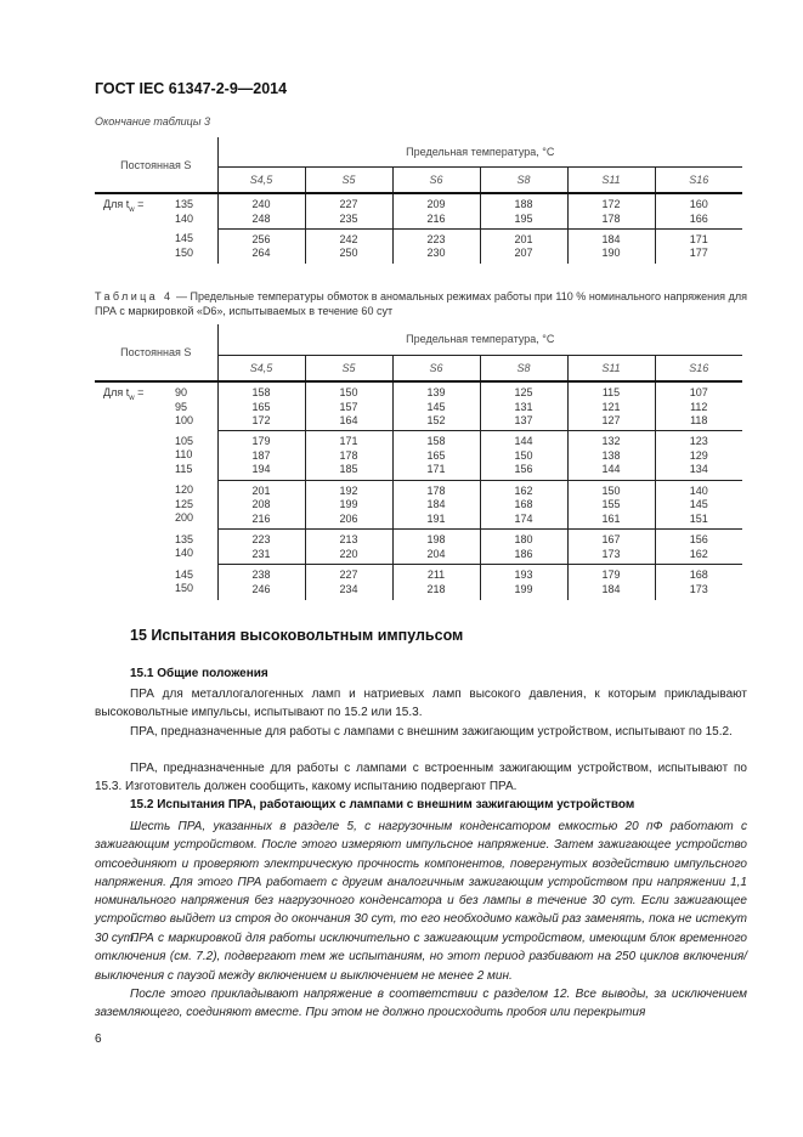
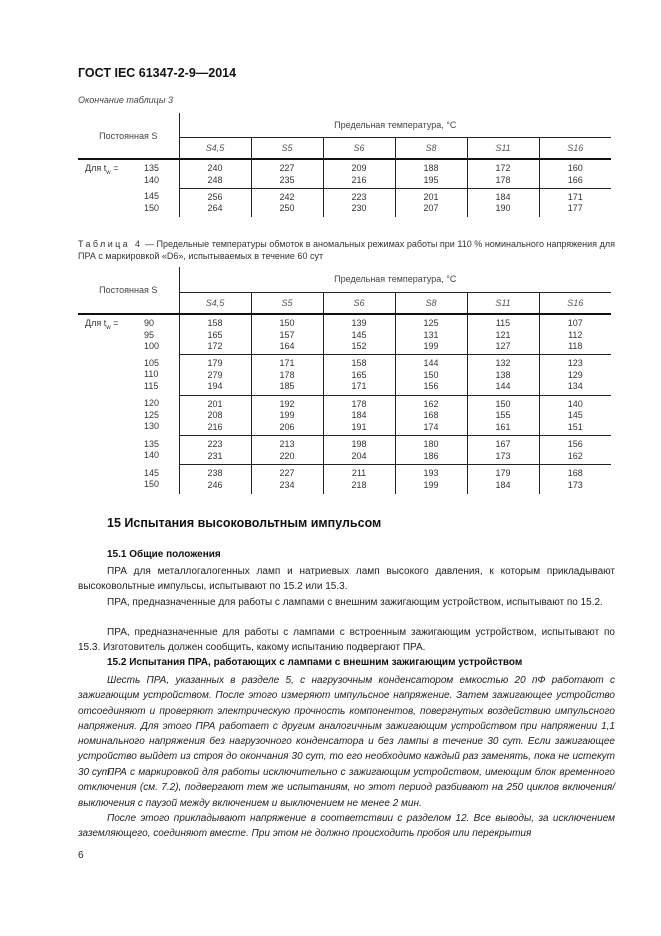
  ГОСТ IEC 61347-2-9—2014
  Окончание таблицы 3
  Постоянная S	Предельная температура, °С
  S4,5	S5	S6	S8	S11	S16
  Для t = 135140	240248	227235	209216	188195	172178	160166
  145150	256264	242250	223230	201207	184190	171177
  Таблица 4 — Предельные температуры обмоток в аномальных режимах работы при 110 % номинального напряжения для ПРА с маркировкой «D6», испытываемых в течение 60 сут
  Постоянная S	Предельная температура, °С
  S4,5	S5	S6	S8	S11	S16
- Для t = 9095100	158165172	150157164	139145152	125131137	115121127	107112118
+ Для t = 9095100	158165172	150157164	139145152	125131199	115121127	107112118
- 105110115	179187194	171178185	158165171	144150156	132138144	123129134
+ 105110115	179279194	171178185	158165171	144150156	132138144	123129134
- 120125200	201208216	192199206	178184191	162168174	150155161	140145151
+ 120125130	201208216	192199206	178184191	162168174	150155161	140145151
  135140	223231	213220	198204	180186	167173	156162
  145150	238246	227234	211218	193199	179184	168173
  15 Испытания высоковольтным импульсом
  15.1 Общие положения
  ПРА для металлогалогенных ламп и натриевых ламп высокого давления, к которым прикладывают высоковольтные импульсы, испытывают по 15.2 или 15.3.
  ПРА, предназначенные для работы с лампами с внешним зажигающим устройством, испытывают по 15.2.
  ПРА, предназначенные для работы с лампами с встроенным зажигающим устройством, испытывают по 15.3. Изготовитель должен сообщить, какому испытанию подвергают ПРА.
  15.2 Испытания ПРА, работающих с лампами с внешним зажигающим устройством
  Шесть ПРА, указанных в разделе 5, с нагрузочным конденсатором емкостью 20 пФ работают с зажигающим устройством. После этого измеряют импульсное напряжение. Затем зажигающее устройство отсоединяют и проверяют электрическую прочность компонентов, повергнутых воздействию импульсного напряжения. Для этого ПРА работает с другим аналогичным зажигающим устройством при напряжении 1,1 номинального напряжения без нагрузочного конденсатора и без лампы в течение 30 сут. Если зажигающее устройство выйдет из строя до окончания 30 сут, то его необходимо каждый раз заменять, пока не истекут 30 сут.
  ПРА с маркировкой для работы исключительно с зажигающим устройством, имеющим блок временного отключения (см. 7.2), подвергают тем же испытаниям, но этот период разбивают на 250 циклов включения/выключения с паузой между включением и выключением не менее 2 мин.
  После этого прикладывают напряжение в соответствии с разделом 12. Все выводы, за исключением заземляющего, соединяют вместе. При этом не должно происходить пробоя или перекрытия
  6
